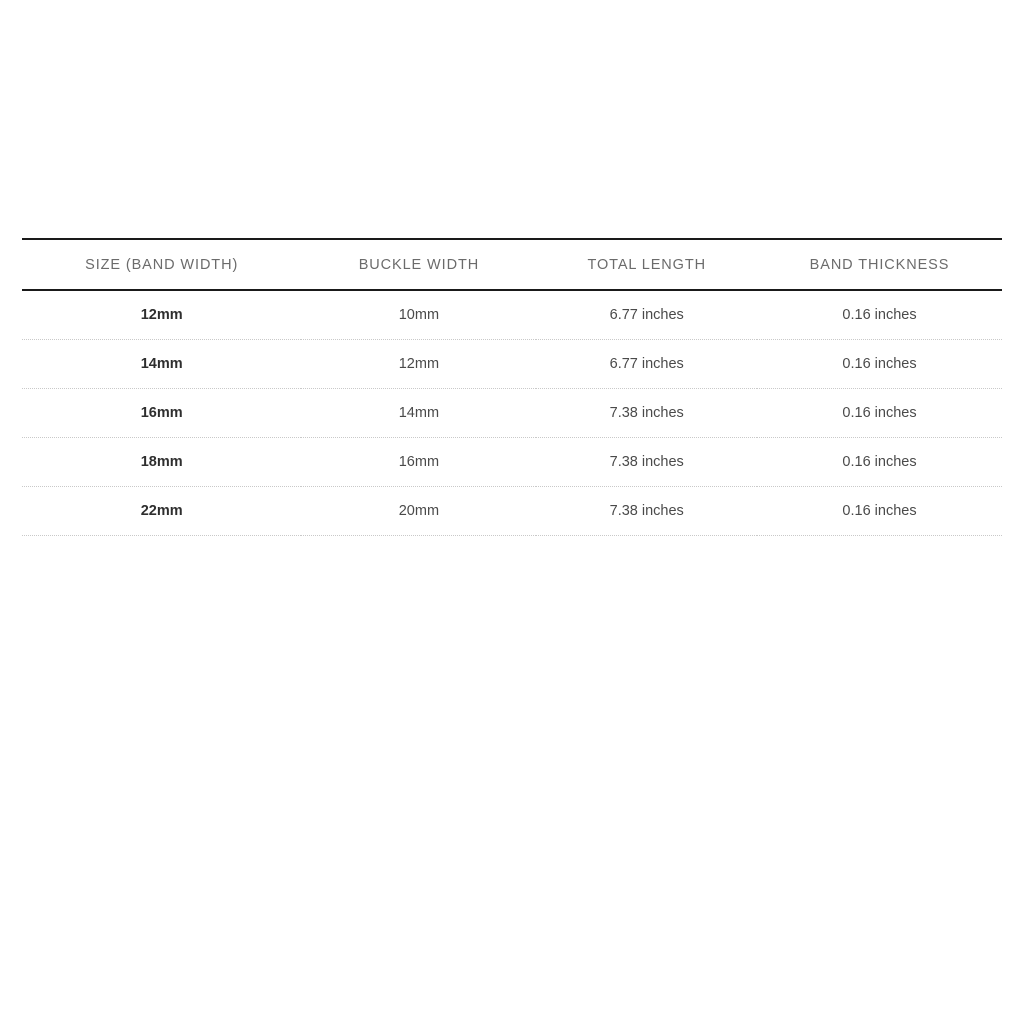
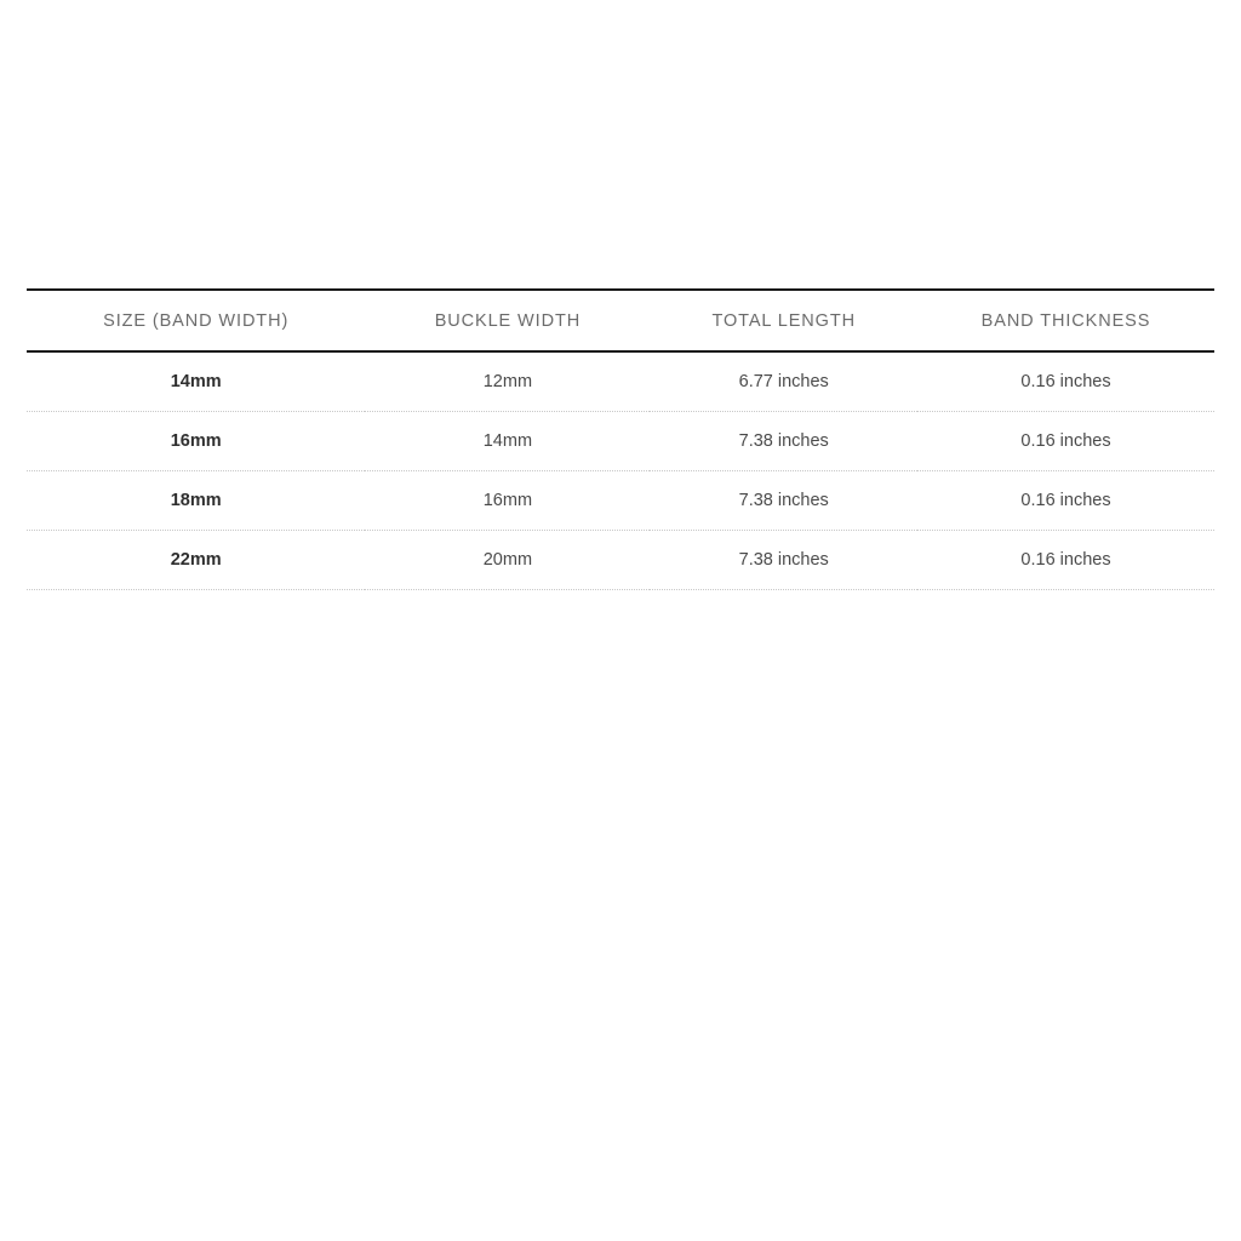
  SIZE (BAND WIDTH)	BUCKLE WIDTH	TOTAL LENGTH	BAND THICKNESS
- 12mm	10mm	6.77 inches	0.16 inches
  14mm	12mm	6.77 inches	0.16 inches
  16mm	14mm	7.38 inches	0.16 inches
  18mm	16mm	7.38 inches	0.16 inches
  22mm	20mm	7.38 inches	0.16 inches
